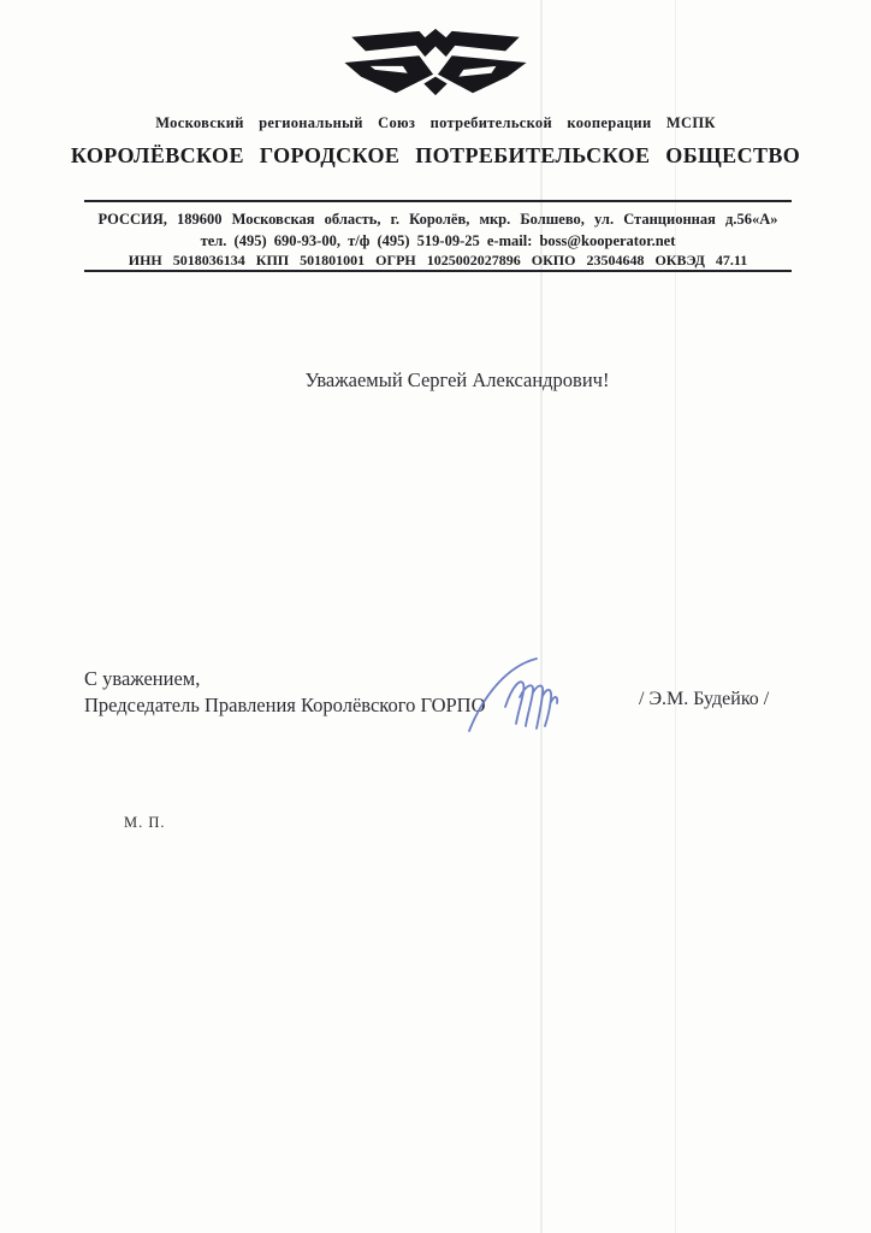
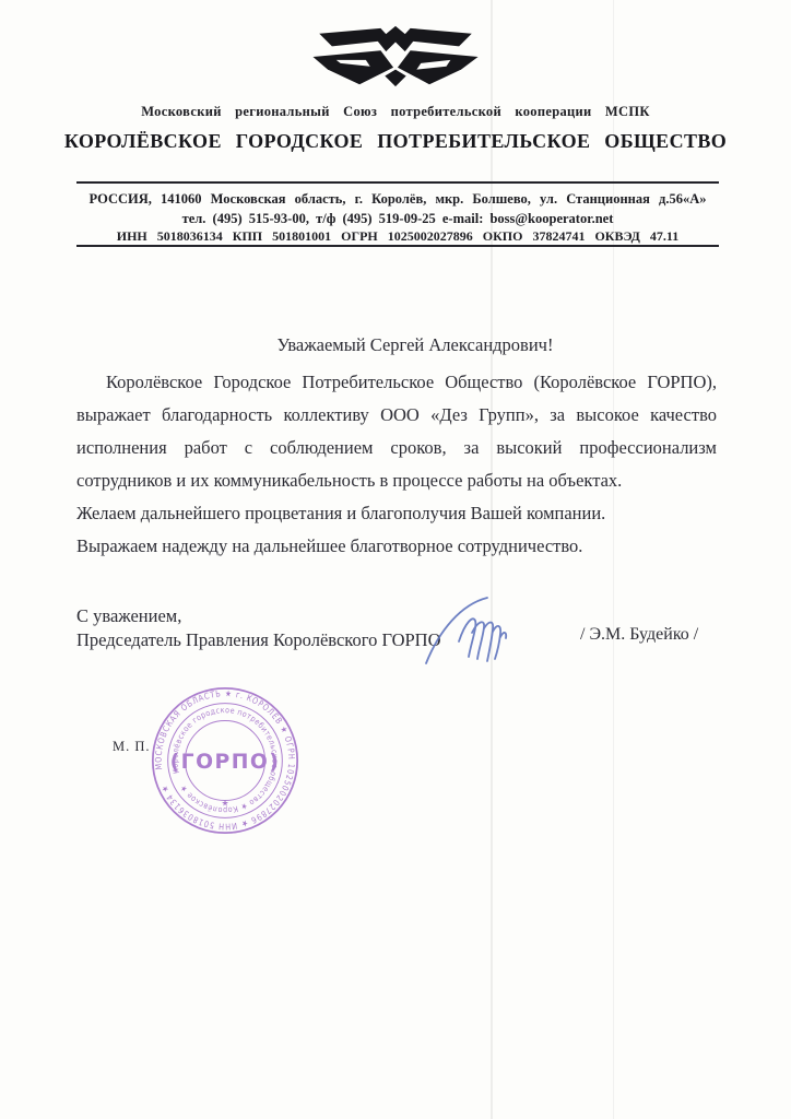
  Московский региональный Союз потребительской кооперации МСПК
  КОРОЛЁВСКОЕ ГОРОДСКОЕ ПОТРЕБИТЕЛЬСКОЕ ОБЩЕСТВО
- РОССИЯ, 189600 Московская область, г. Королёв, мкр. Болшево, ул. Станционная д.56«А»
+ РОССИЯ, 141060 Московская область, г. Королёв, мкр. Болшево, ул. Станционная д.56«А»
- тел. (495) 690-93-00, т/ф (495) 519-09-25 e-mail: boss@kooperator.net
+ тел. (495) 515-93-00, т/ф (495) 519-09-25 e-mail: boss@kooperator.net
- ИНН 5018036134 КПП 501801001 ОГРН 1025002027896 ОКПО 23504648 ОКВЭД 47.11
+ ИНН 5018036134 КПП 501801001 ОГРН 1025002027896 ОКПО 37824741 ОКВЭД 47.11
  Уважаемый Сергей Александрович!
+ Королёвское Городское Потребительское Общество (Королёвское ГОРПО), выражает благодарность коллективу ООО «Дез Групп», за высокое качество исполнения работ с соблюдением сроков, за высокий профессионализм сотрудников и их коммуникабельность в процессе работы на объектах.
+ Желаем дальнейшего процветания и благополучия Вашей компании.
+ Выражаем надежду на дальнейшее благотворное сотрудничество.
  С уважением,
  Председатель Правления Королёвского ГОРПО
  / Э.М. Будейко /
  М. П.
+ (ГОРПО)
+ ★
